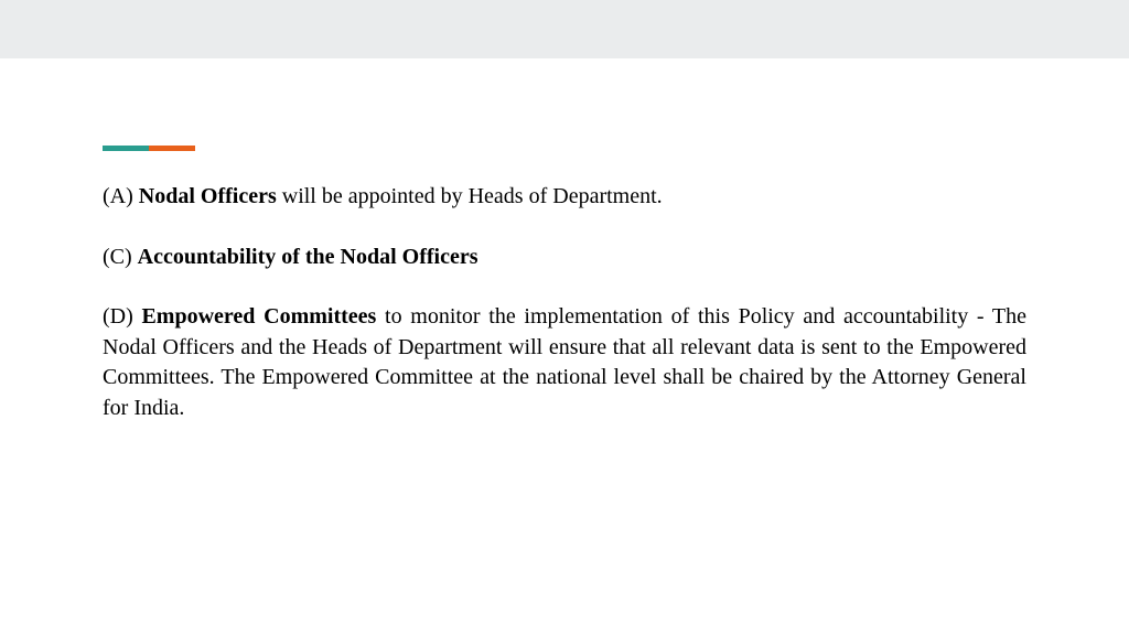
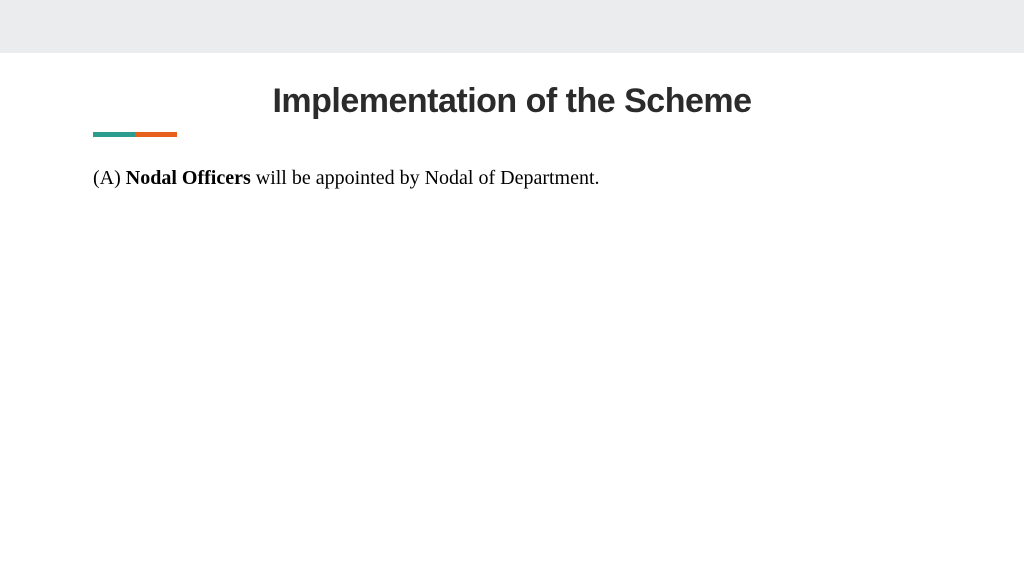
+ Implementation of the Scheme
- (A) Nodal Officers will be appointed by Heads of Department.
+ (A) Nodal Officers will be appointed by Nodal of Department.
- (C) Accountability of the Nodal Officers
- (D) Empowered Committees to monitor the implementation of this Policy and accountability - The Nodal Officers and the Heads of Department will ensure that all relevant data is sent to the Empowered Committees. The Empowered Committee at the national level shall be chaired by the Attorney General for India.
